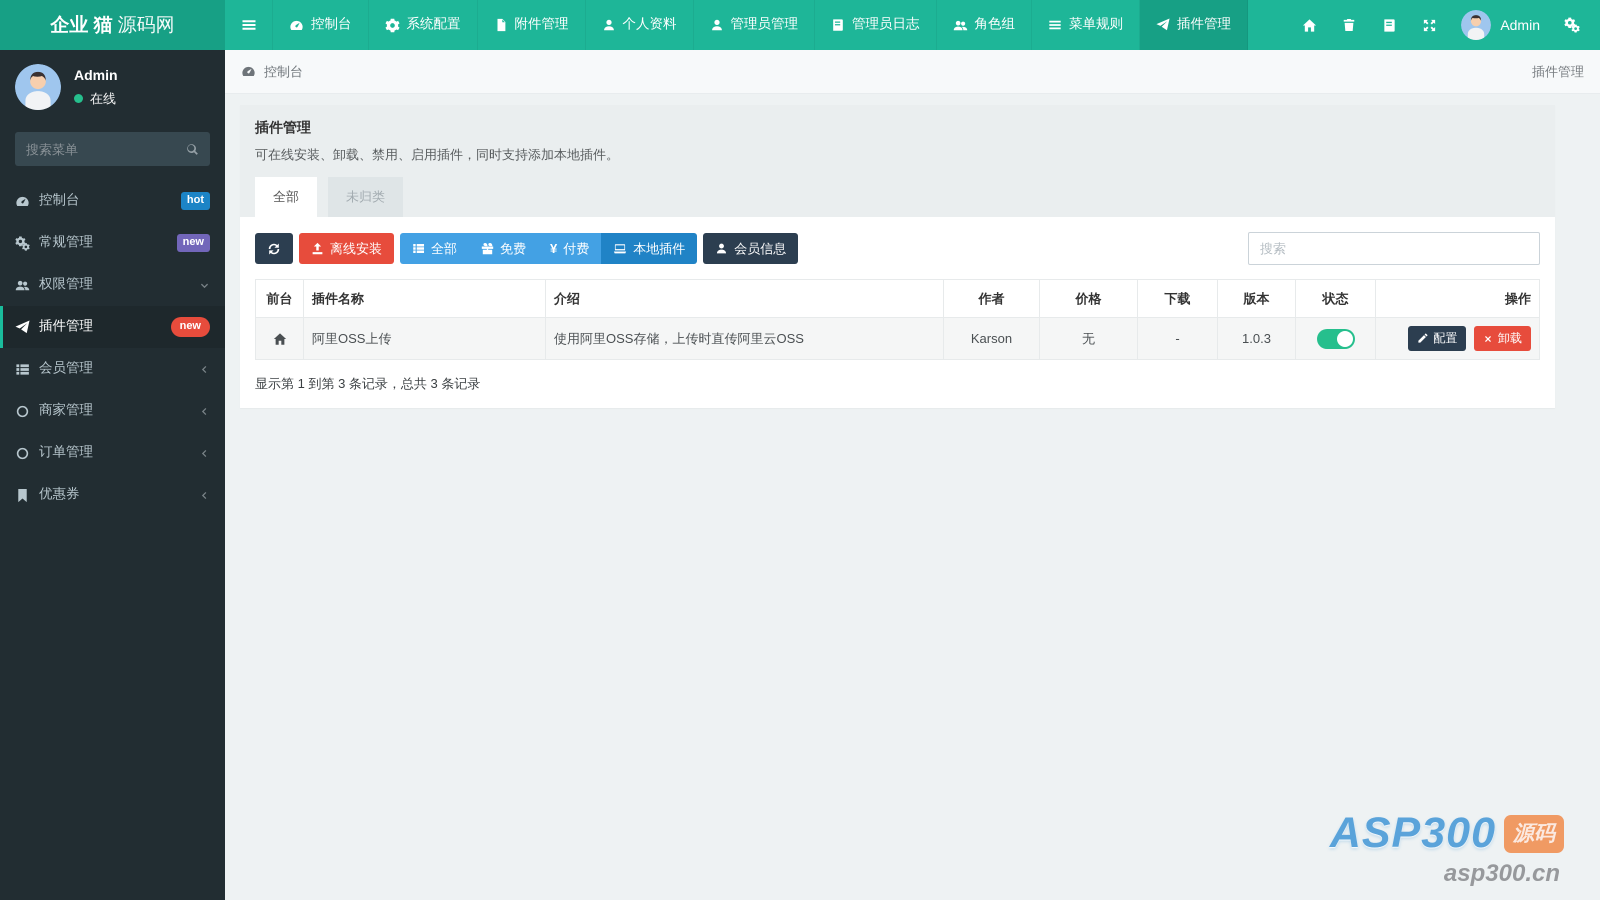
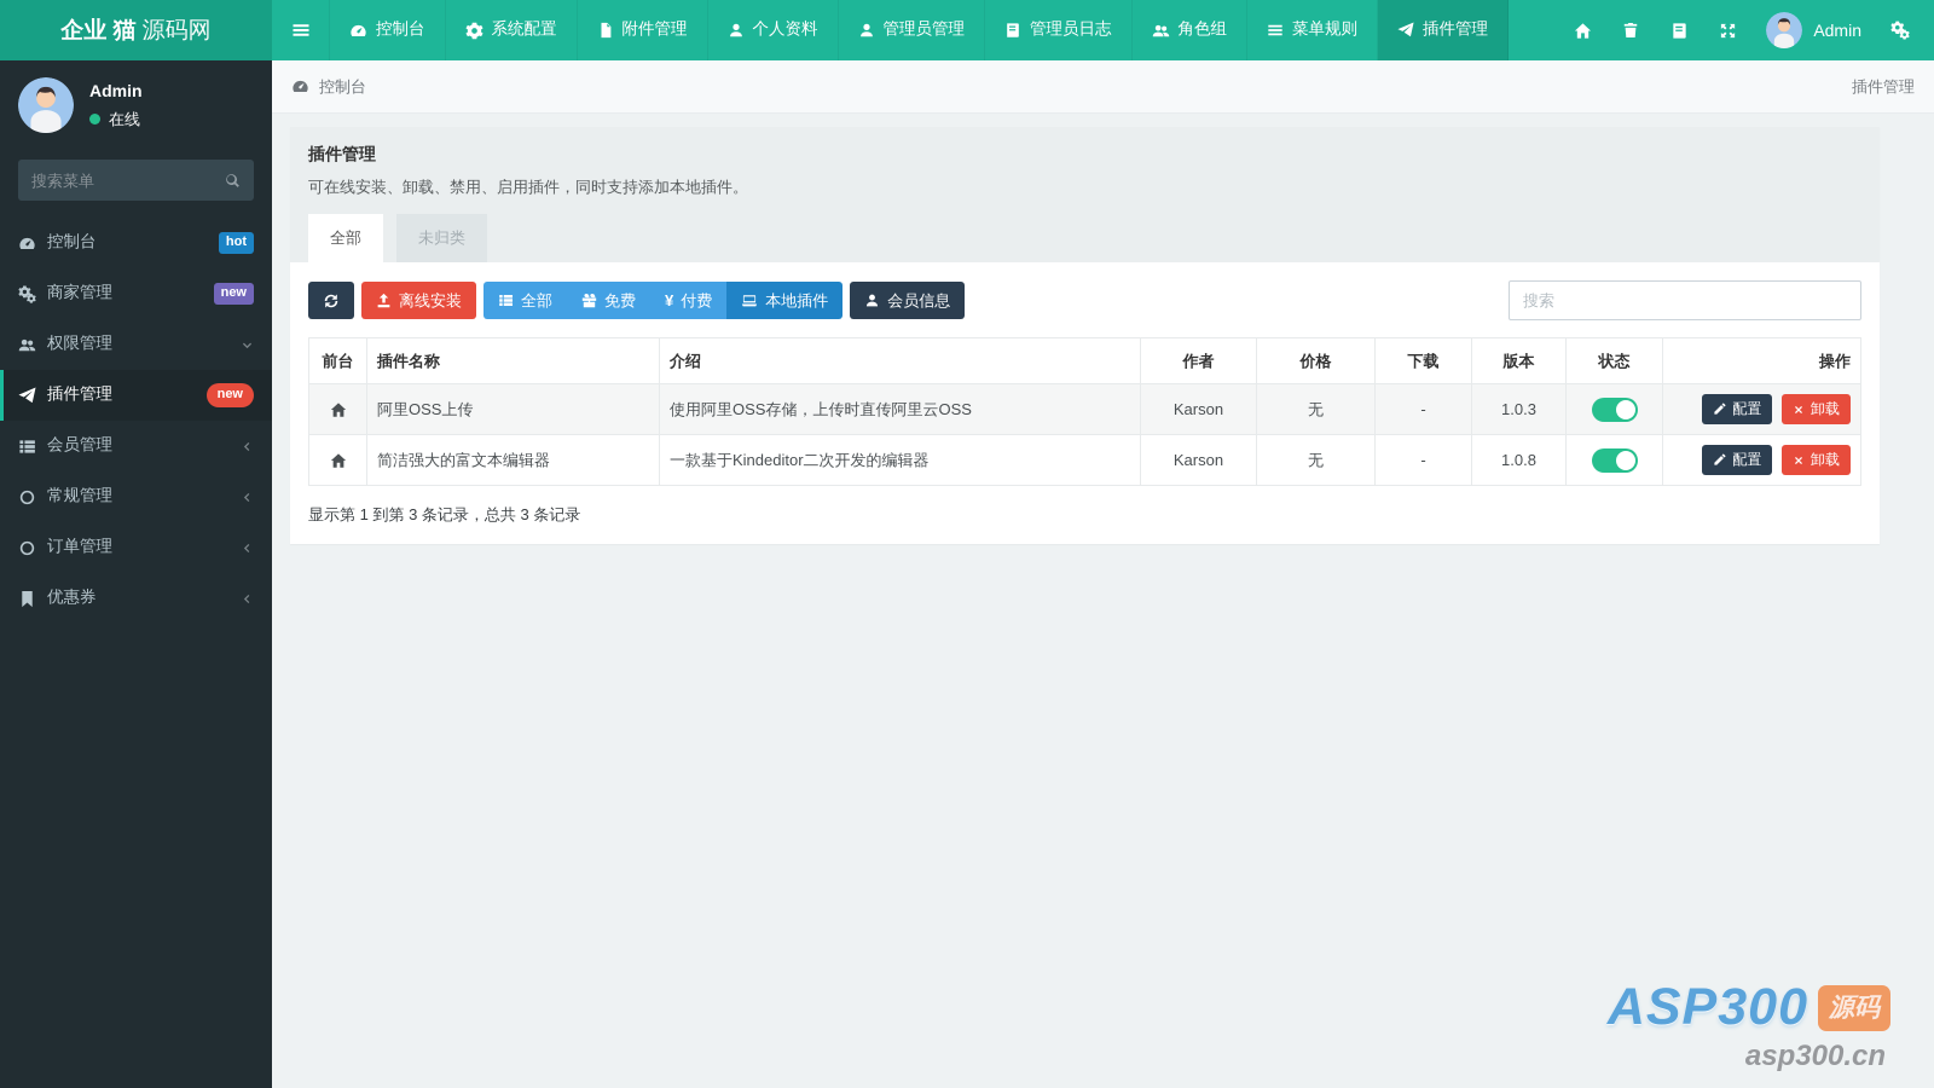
  企业 猫
  源码网
  控制台
  系统配置
  附件管理
  个人资料
  管理员管理
  管理员日志
  角色组
  菜单规则
  插件管理
  Admin
  Admin
  在线
  搜索菜单
  控制台
  hot
- 常规管理
+ 商家管理
  new
  权限管理
  插件管理
  new
  会员管理
- 商家管理
+ 常规管理
  订单管理
  优惠券
  控制台
  插件管理
  插件管理
  可在线安装、卸载、禁用、启用插件，同时支持添加本地插件。
  全部
  未归类
  离线安装
  全部
  免费
  ¥
  付费
  本地插件
  会员信息
  搜索
  前台	插件名称	介绍	作者	价格	下载	版本	状态	操作
  	阿里OSS上传	使用阿里OSS存储，上传时直传阿里云OSS	Karson	无	-	1.0.3		配置 卸载
+ 	简洁强大的富文本编辑器	一款基于Kindeditor二次开发的编辑器	Karson	无	-	1.0.8		配置 卸载
  显示第 1 到第 3 条记录，总共 3 条记录
  ASP300
  源码
  asp300.cn
